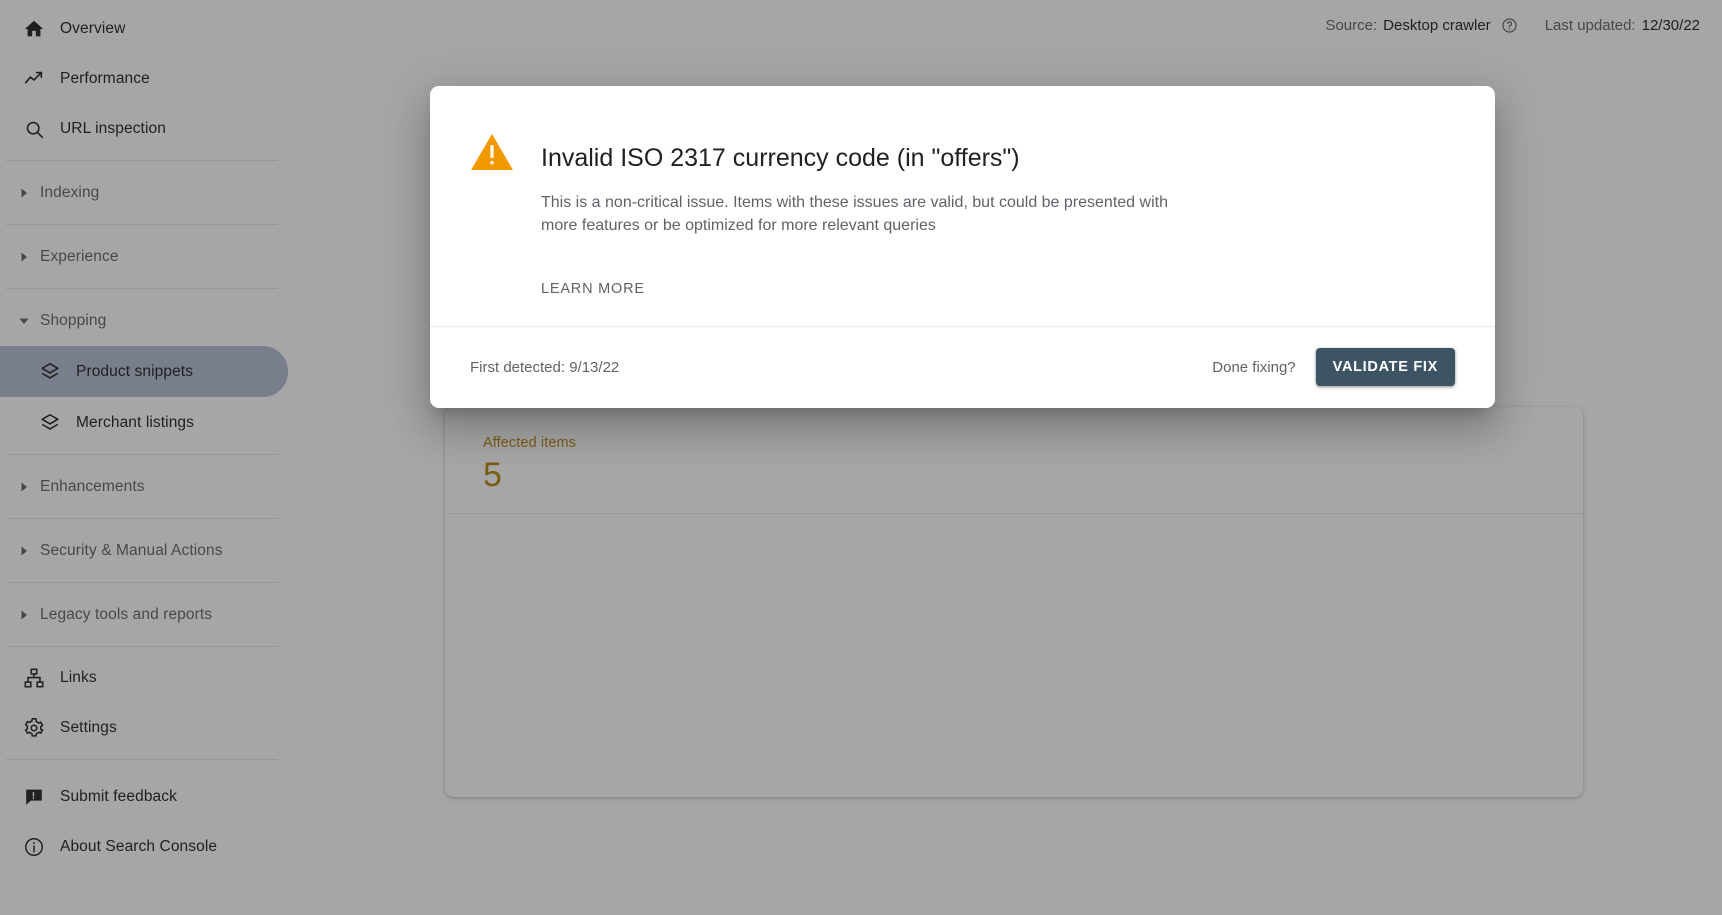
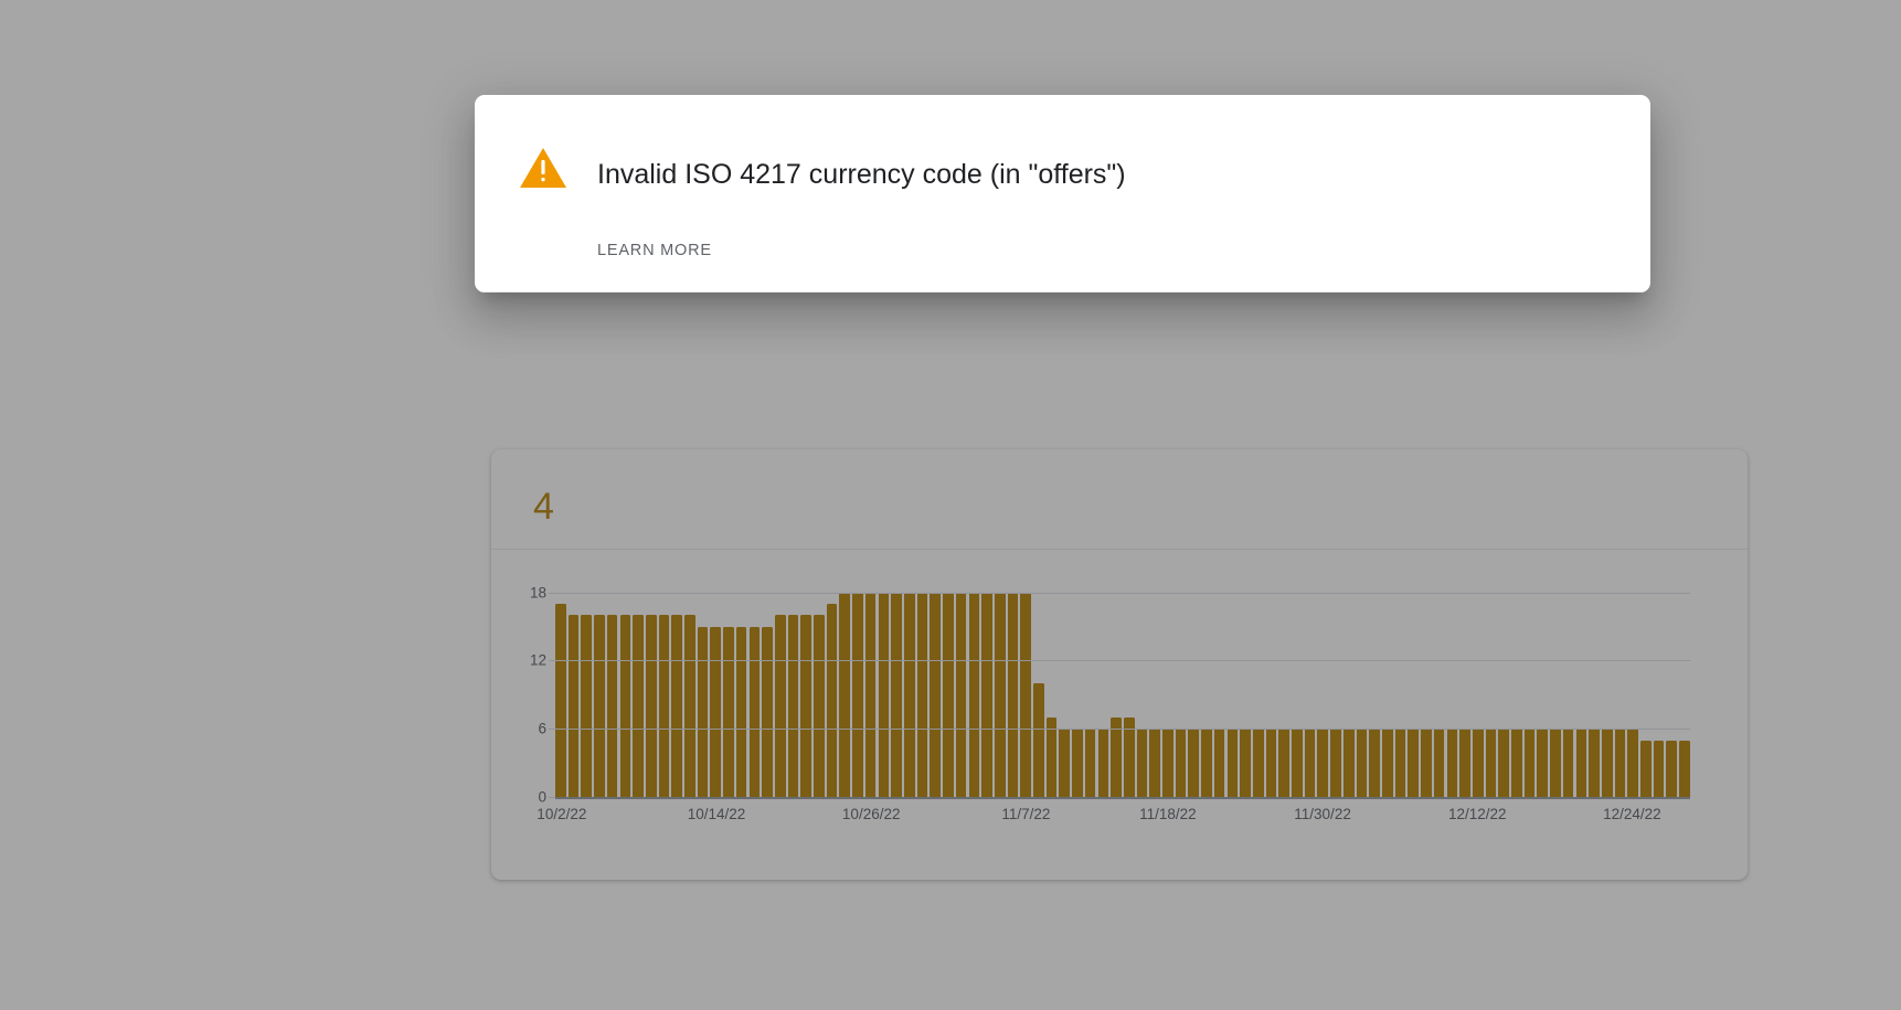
- Overview
- Performance
- URL inspection
- Indexing
- Experience
- Shopping
- Product snippets
- Merchant listings
- Enhancements
- Security & Manual Actions
- Legacy tools and reports
- Links
- Settings
- Submit feedback
- About Search Console
- Source:
- Desktop crawler
- Last updated:
- 12/30/22
- Affected items
- 5
+ 4
+ 0
+ 6
+ 12
+ 18
+ 10/2/22
+ 10/14/22
+ 10/26/22
+ 11/7/22
+ 11/18/22
+ 11/30/22
+ 12/12/22
+ 12/24/22
- Invalid ISO 2317 currency code (in "offers")
+ Invalid ISO 4217 currency code (in "offers")
- This is a non-critical issue. Items with these issues are valid, but could be presented with more features or be optimized for more relevant queries
  LEARN MORE
- First detected: 9/13/22
- Done fixing?
- VALIDATE FIX
